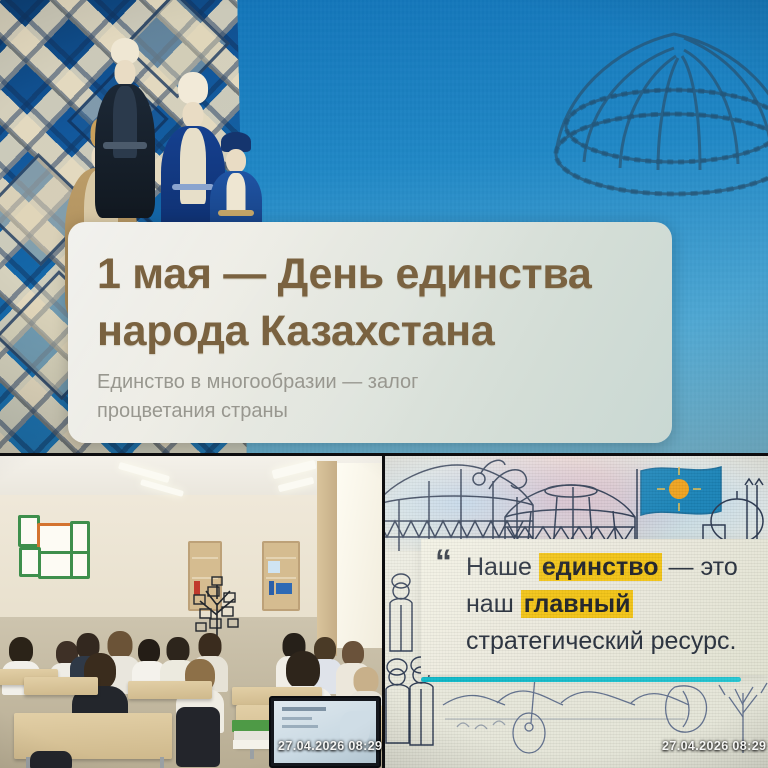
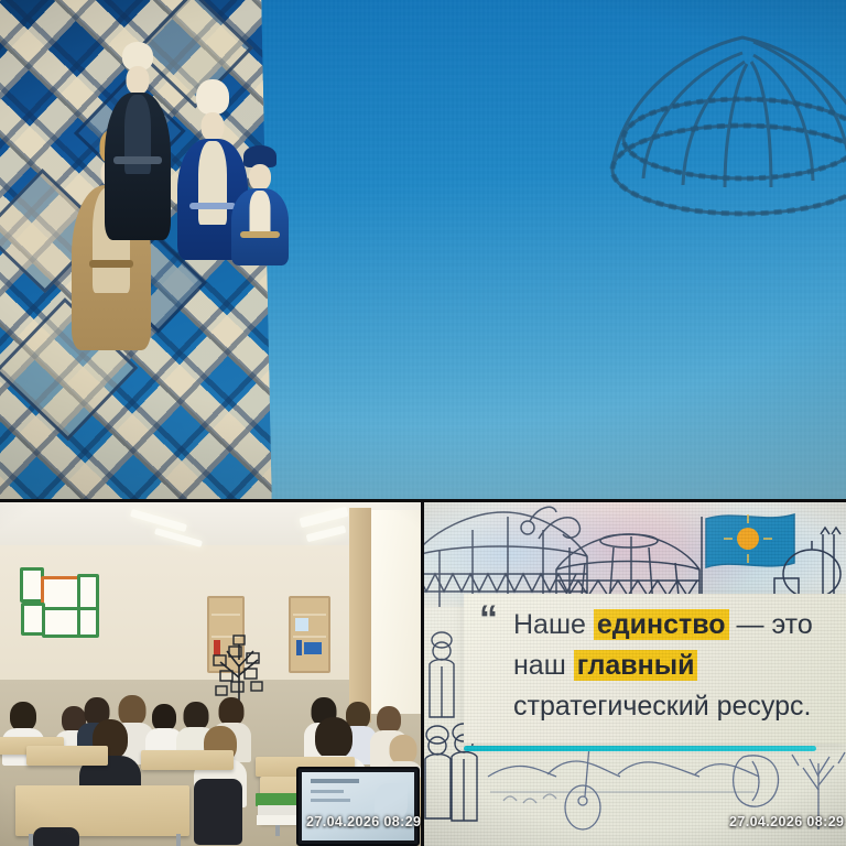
- 1 мая — День единства
- народа Казахстана
- Единство в многообразии — залог
- процветания страны
  27.04.2026 08:29
  27.04.2026 08:29
